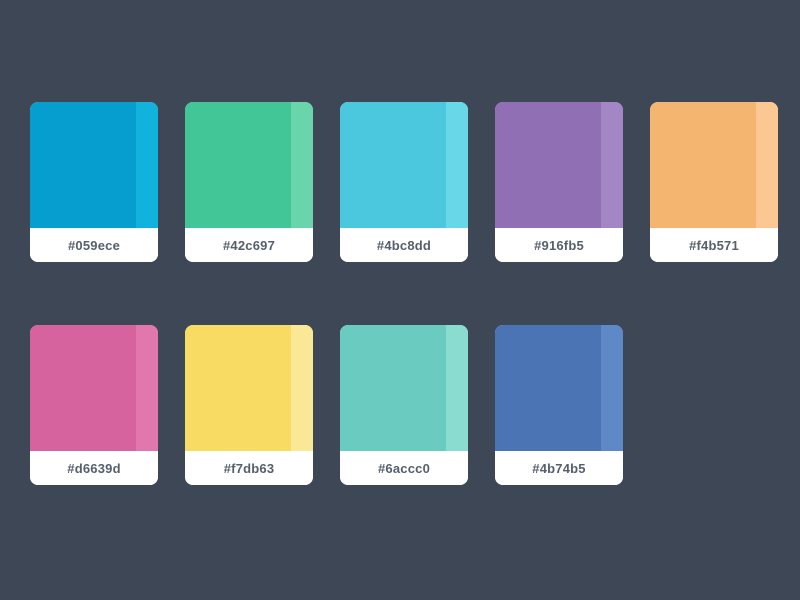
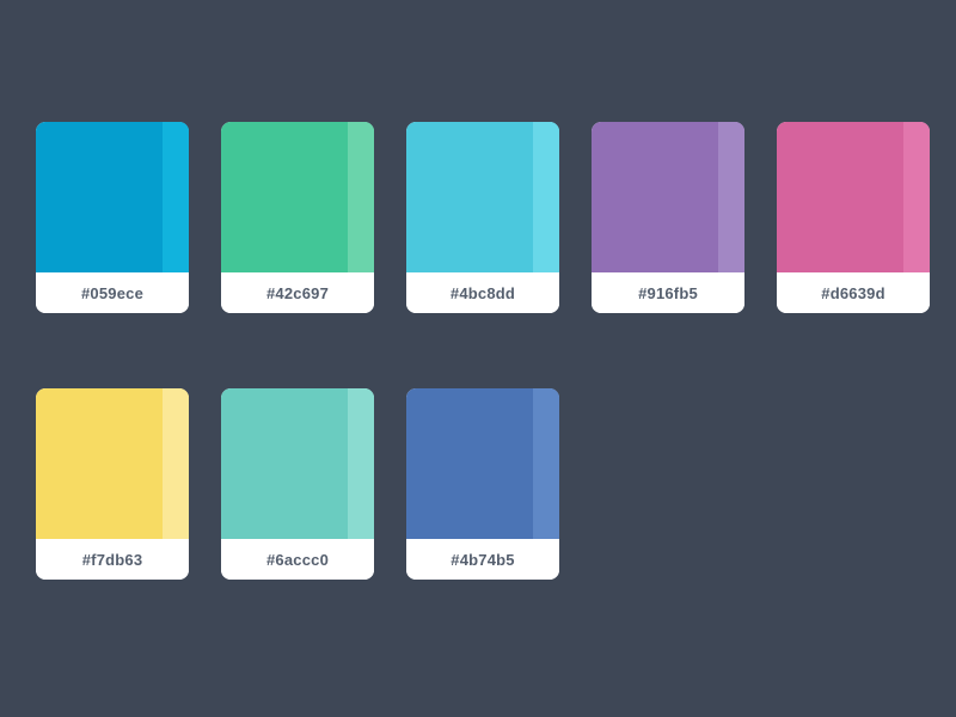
  #059ece
  #42c697
  #4bc8dd
  #916fb5
- #f4b571
  #d6639d
  #f7db63
  #6accc0
  #4b74b5
